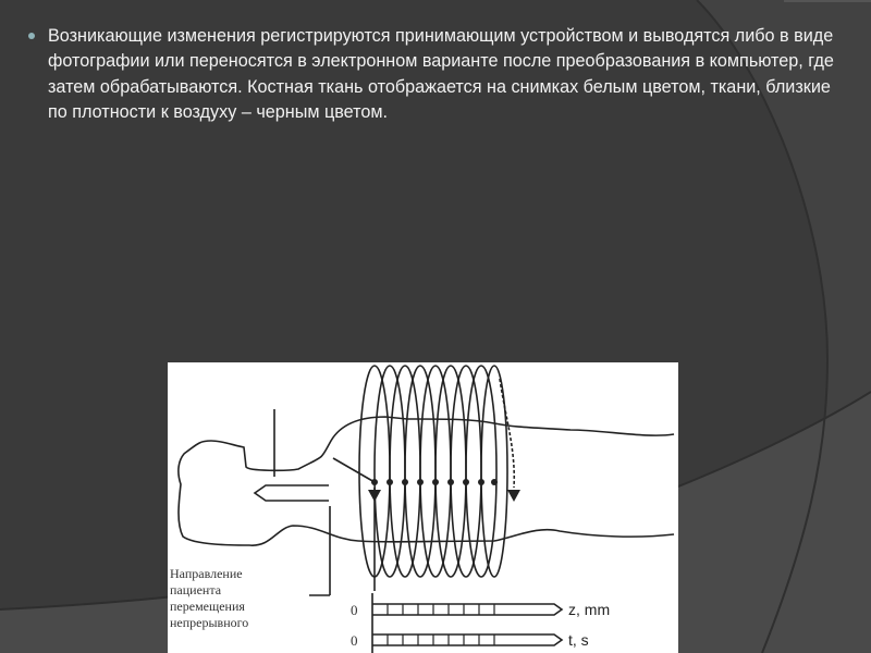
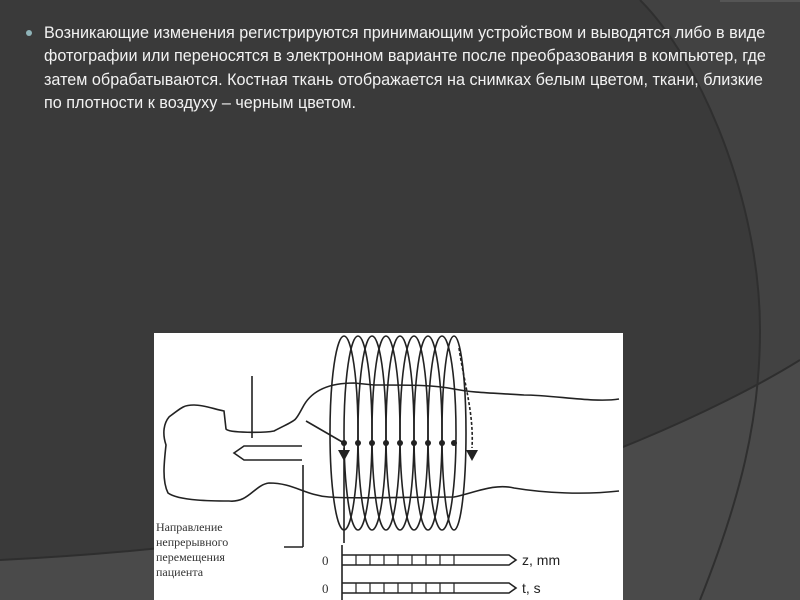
  Возникающие изменения регистрируются принимающим устройством и выводятся либо в виде фотографии или переносятся в электронном варианте после преобразования в компьютер, где затем обрабатываются. Костная ткань отображается на снимках белым цветом, ткани, близкие по плотности к воздуху – черным цветом.
  Направление
- пациента
+ непрерывного
  перемещения
- непрерывного
+ пациента
  0
  0
  z, mm
  t, s
